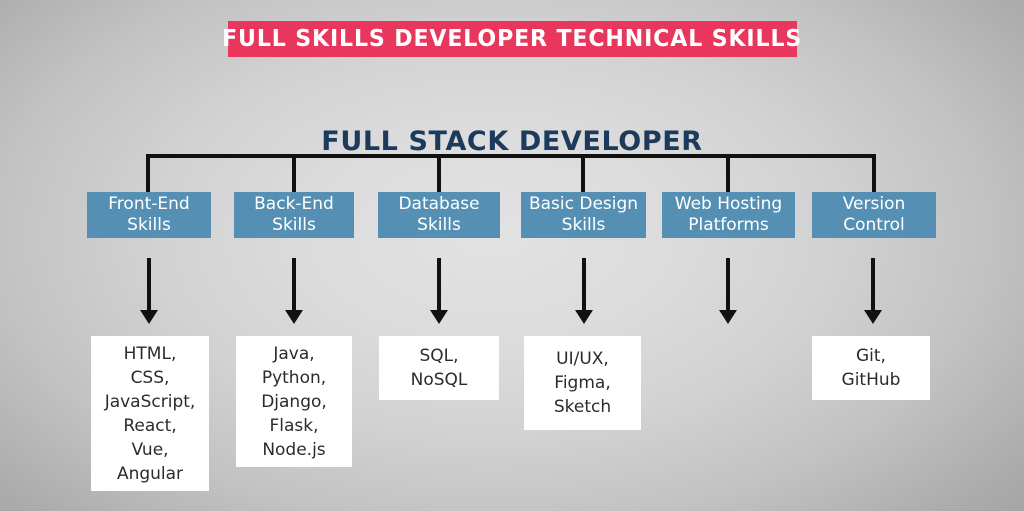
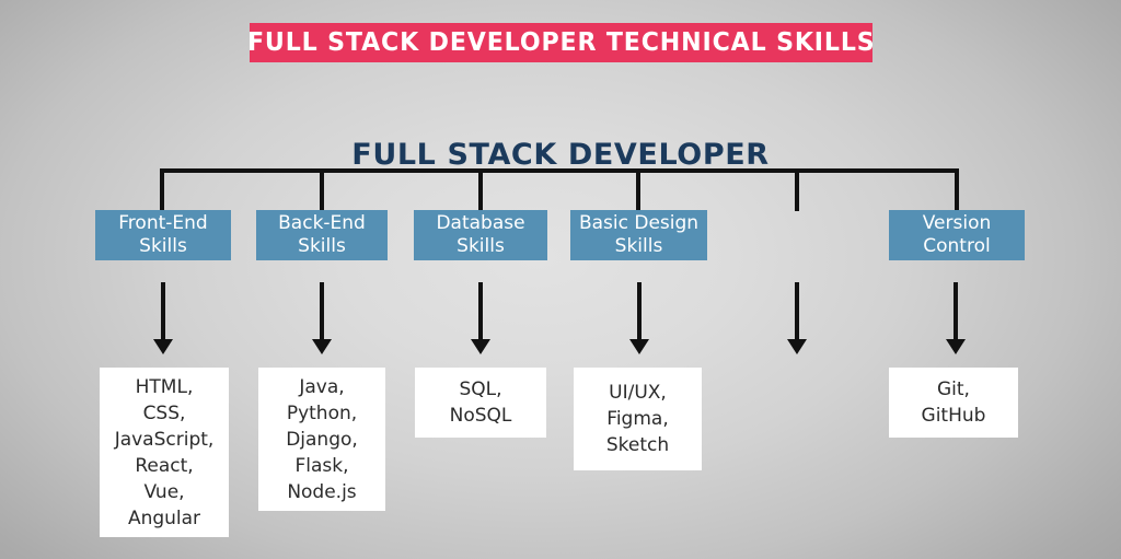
- FULL SKILLS DEVELOPER TECHNICAL SKILLS
+ FULL STACK DEVELOPER TECHNICAL SKILLS
  FULL STACK DEVELOPER
  Front-End
  Skills
  Back-End
  Skills
  Database
  Skills
  Basic Design
  Skills
- Web Hosting
- Platforms
  Version
  Control
  HTML,
  CSS,
  JavaScript,
  React,
  Vue,
  Angular
  Java,
  Python,
  Django,
  Flask,
  Node.js
  SQL,
  NoSQL
  UI/UX,
  Figma,
  Sketch
  Git,
  GitHub
